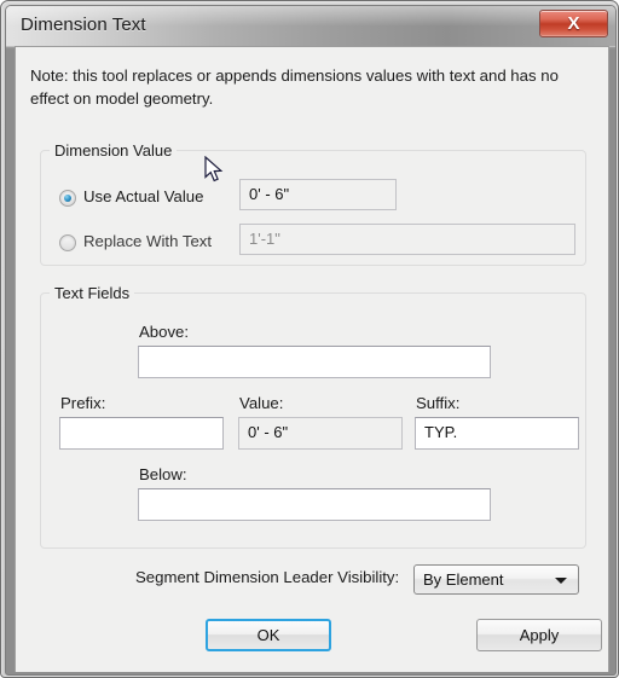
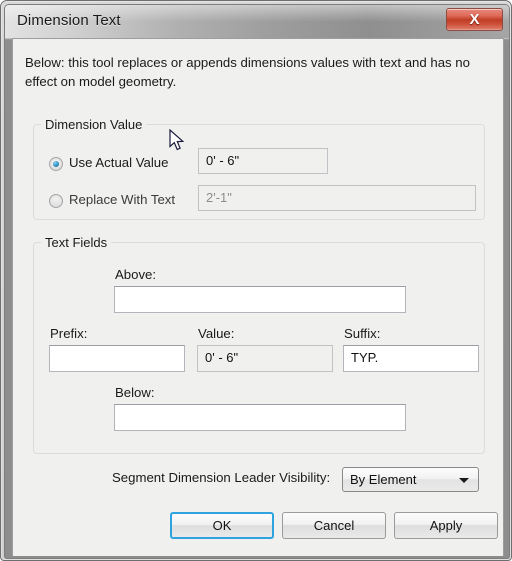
  Dimension Text
  X
- Note: this tool replaces or appends dimensions values with text and has no effect on model geometry.
+ Below: this tool replaces or appends dimensions values with text and has no effect on model geometry.
  Dimension Value
  Use Actual Value
  0' - 6"
  Replace With Text
- 1'-1"
+ 2'-1"
  Text Fields
  Above:
  Prefix:
  Value:
  0' - 6"
  Suffix:
  TYP.
  Below:
  Segment Dimension Leader Visibility:
  By Element
  OK
+ Cancel
  Apply
